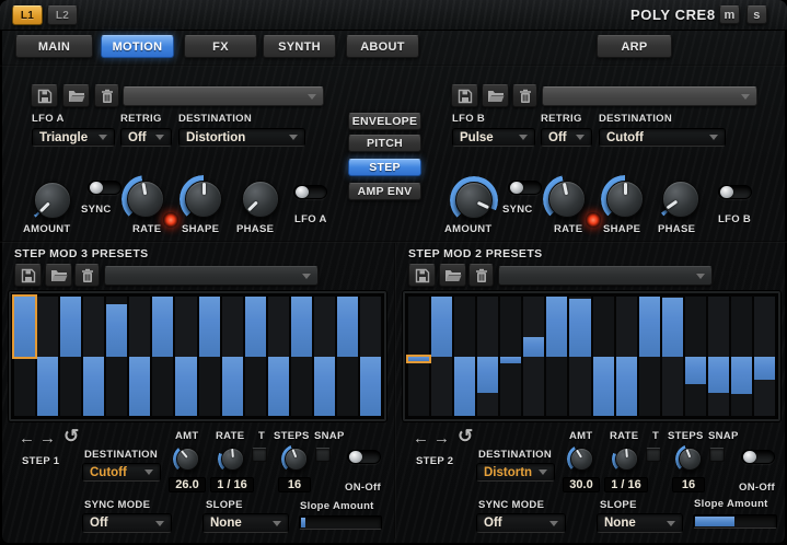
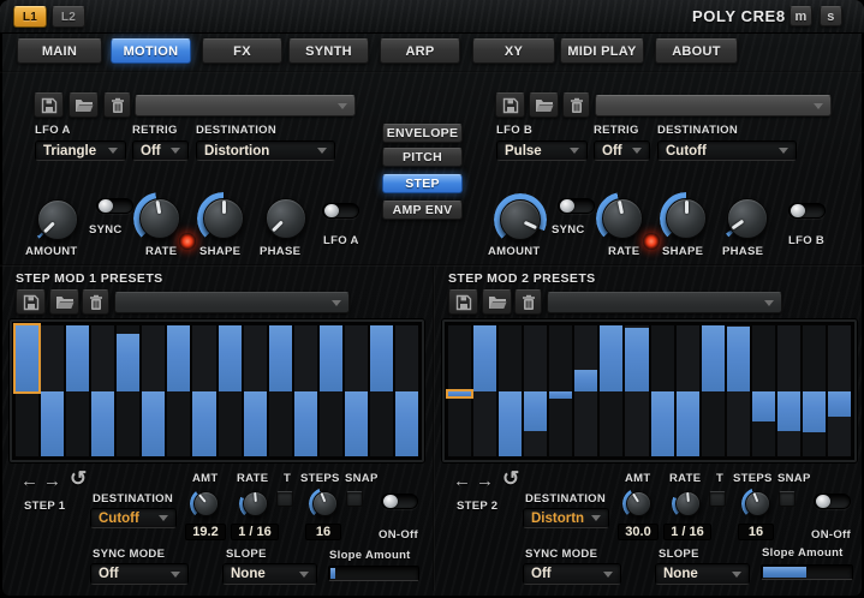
  L1
  L2
  POLY CRE8
  m
  s
  MAIN
  MOTION
  FX
  SYNTH
- ABOUT
+ ARP
+ XY
+ MIDI PLAY
- ARP
+ ABOUT
  LFO A
  RETRIG
  DESTINATION
  Triangle
  Off
  Distortion
  SYNC
  LFO A
  AMOUNT
  RATE
  SHAPE
  PHASE
  ENVELOPE
  PITCH
  STEP
  AMP ENV
  LFO B
  RETRIG
  DESTINATION
  Pulse
  Off
  Cutoff
  SYNC
  LFO B
  AMOUNT
  RATE
  SHAPE
  PHASE
- STEP MOD 3 PRESETS
+ STEP MOD 1 PRESETS
  ←
  →
  ↺
  STEP 1
  DESTINATION
  Cutoff
  AMT
- 26.0
+ 19.2
  RATE
  1 / 16
  T
  STEPS
  16
  SNAP
  ON-Off
  SYNC MODE
  Off
  SLOPE
  None
  Slope Amount
  STEP MOD 2 PRESETS
  ←
  →
  ↺
  STEP 2
  DESTINATION
  Distortn
  AMT
  30.0
  RATE
  1 / 16
  T
  STEPS
  16
  SNAP
  ON-Off
  SYNC MODE
  Off
  SLOPE
  None
  Slope Amount
